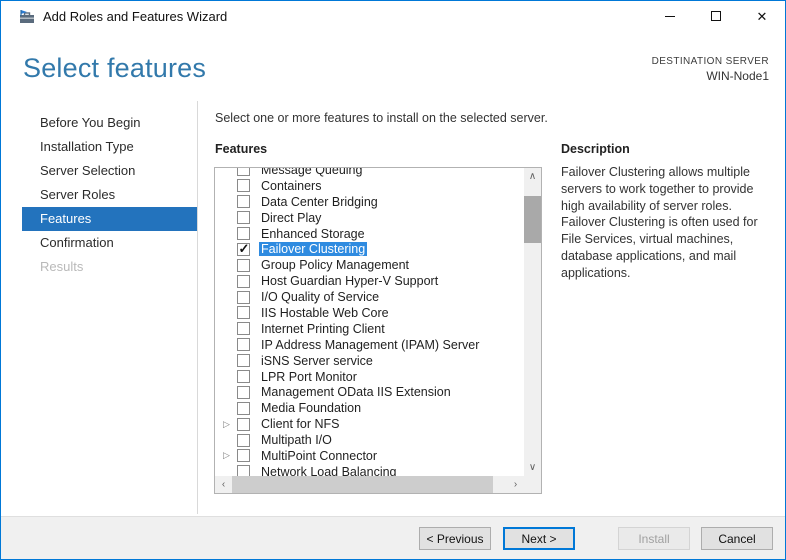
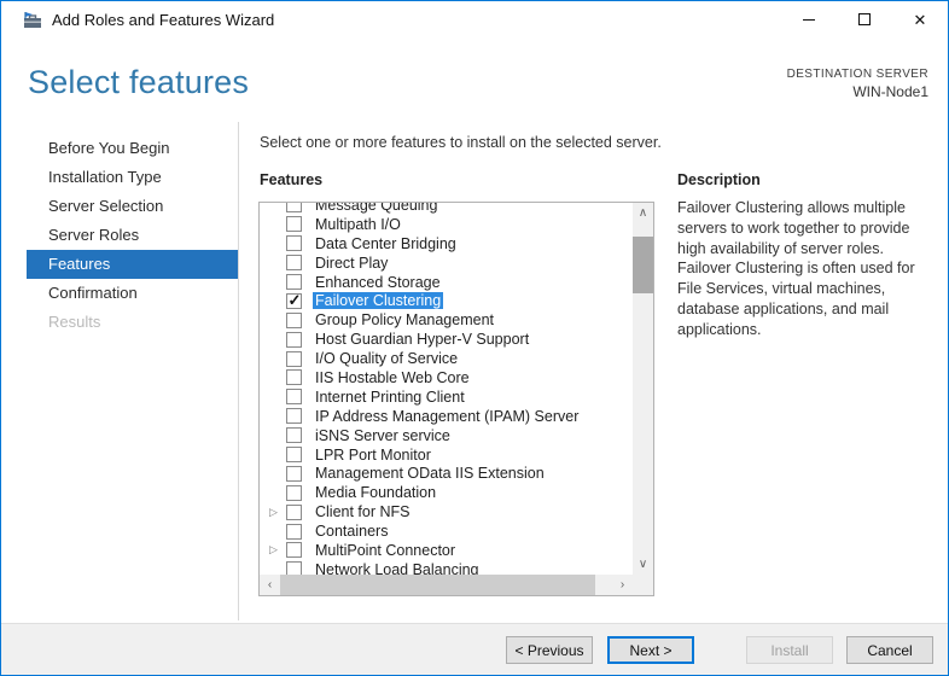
  Add Roles and Features Wizard
  ✕
  Select features
  DESTINATION SERVER
  WIN-Node1
  Before You Begin
  Installation Type
  Server Selection
  Server Roles
  Features
  Confirmation
  Results
  Select one or more features to install on the selected server.
  Features
  Message Queuing
- Containers
+ Multipath I/O
  Data Center Bridging
  Direct Play
  Enhanced Storage
  Failover Clustering
  Group Policy Management
  Host Guardian Hyper-V Support
  I/O Quality of Service
  IIS Hostable Web Core
  Internet Printing Client
  IP Address Management (IPAM) Server
  iSNS Server service
  LPR Port Monitor
  Management OData IIS Extension
  Media Foundation
  Client for NFS
- Multipath I/O
+ Containers
  MultiPoint Connector
  Network Load Balancing
  ∧
  ∨
  ‹
  ›
  Description
  Failover Clustering allows multiple servers to work together to provide high availability of server roles. Failover Clustering is often used for File Services, virtual machines, database applications, and mail applications.
  < Previous
  Next >
  Install
  Cancel
